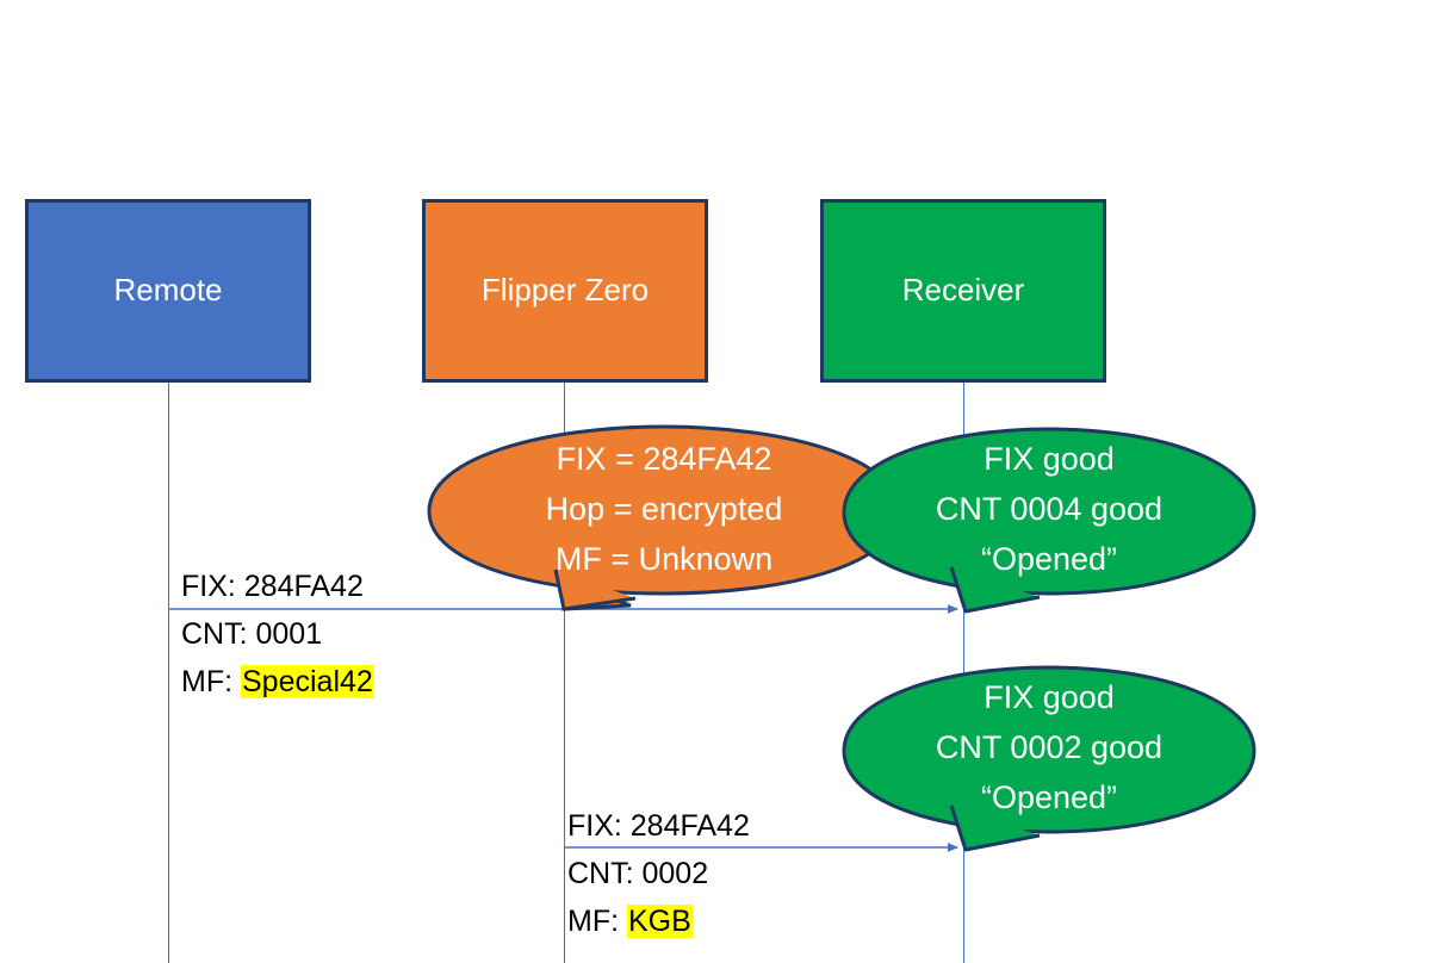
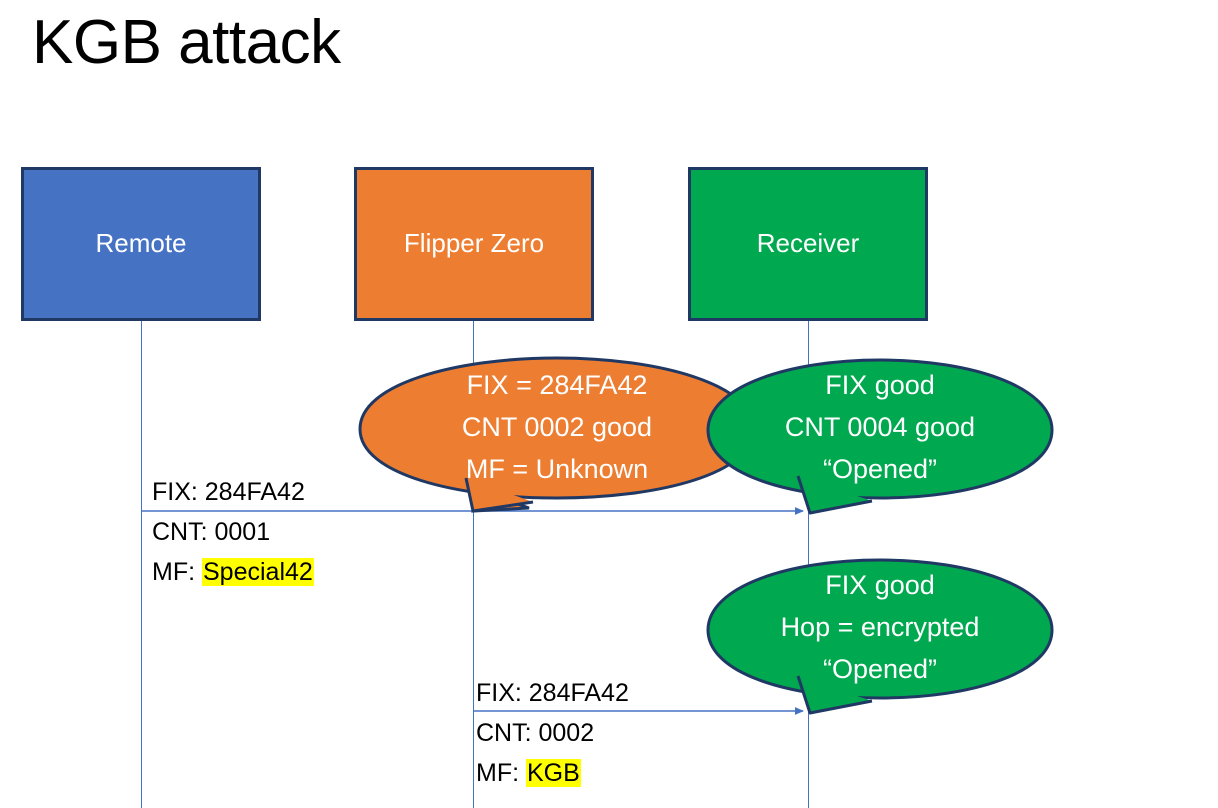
+ KGB attack
  Remote
  Flipper Zero
  Receiver
  FIX = 284FA42
- Hop = encrypted
+ CNT 0002 good
  MF = Unknown
  FIX good
  CNT 0004 good
  “Opened”
  FIX good
- CNT 0002 good
+ Hop = encrypted
  “Opened”
  FIX: 284FA42
  CNT: 0001
  MF: Special42
  FIX: 284FA42
  CNT: 0002
  MF: KGB
